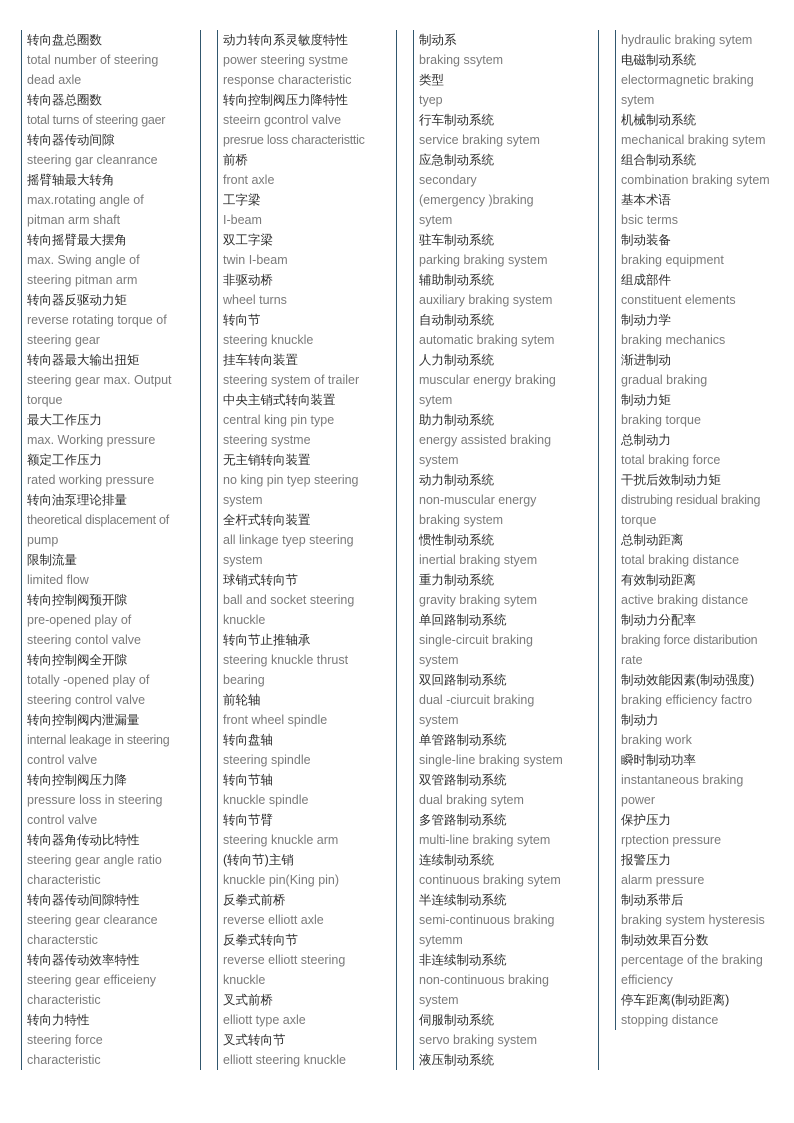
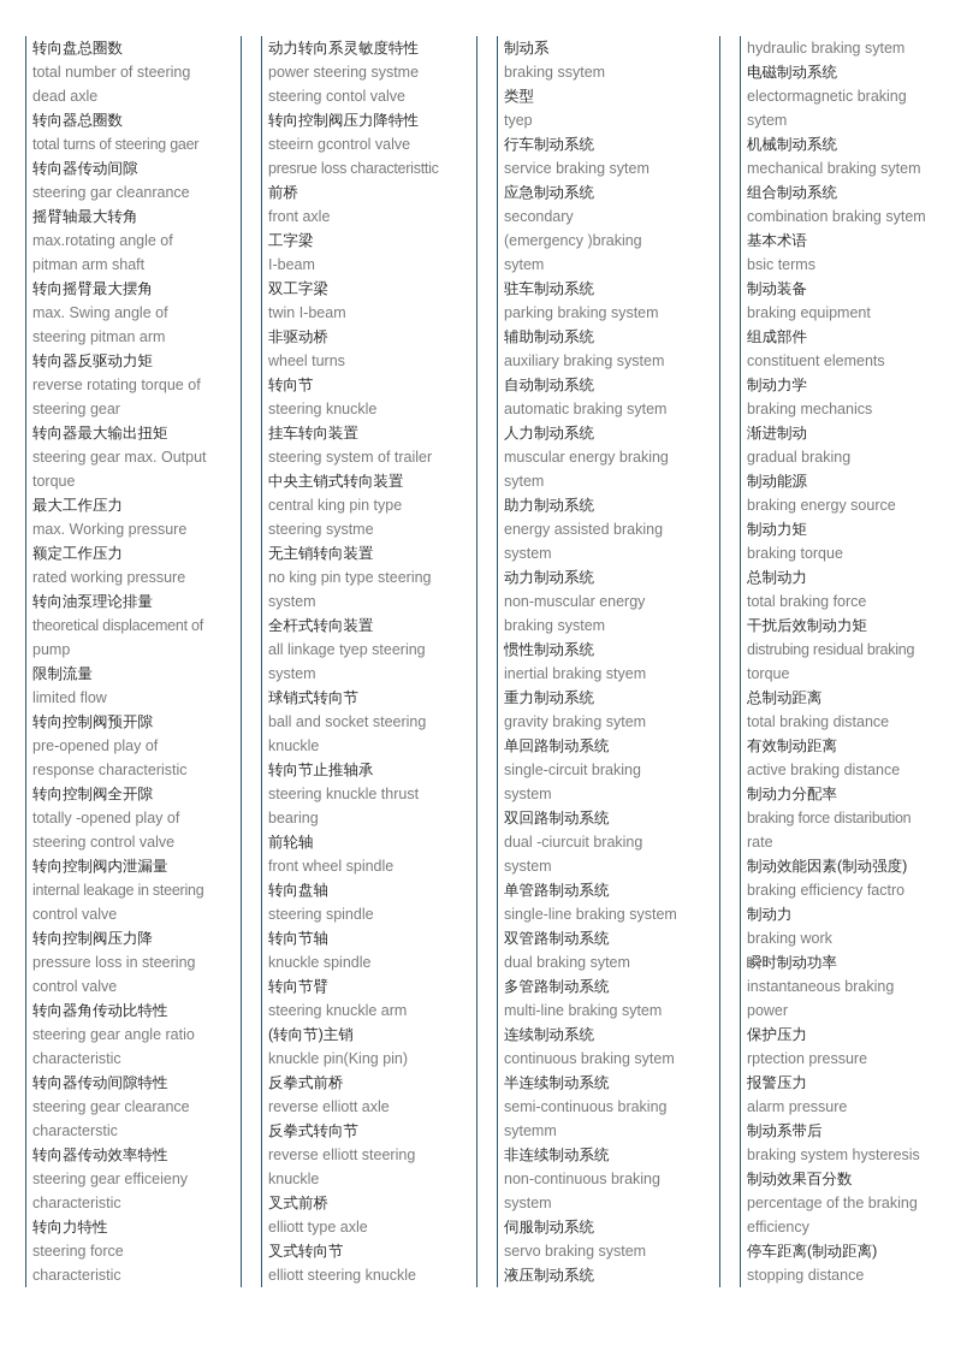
  转向盘总圈数
  total number of steering
  dead axle
  转向器总圈数
  total turns of steering gaer
  转向器传动间隙
  steering gar cleanrance
  摇臂轴最大转角
  max.rotating angle of
  pitman arm shaft
  转向摇臂最大摆角
  max. Swing angle of
  steering pitman arm
  转向器反驱动力矩
  reverse rotating torque of
  steering gear
  转向器最大输出扭矩
  steering gear max. Output
  torque
  最大工作压力
  max. Working pressure
  额定工作压力
  rated working pressure
  转向油泵理论排量
  theoretical displacement of
  pump
  限制流量
  limited flow
  转向控制阀预开隙
  pre-opened play of
- steering contol valve
+ response characteristic
  转向控制阀全开隙
  totally -opened play of
  steering control valve
  转向控制阀内泄漏量
  internal leakage in steering
  control valve
  转向控制阀压力降
  pressure loss in steering
  control valve
  转向器角传动比特性
  steering gear angle ratio
  characteristic
  转向器传动间隙特性
  steering gear clearance
  characterstic
  转向器传动效率特性
  steering gear efficeieny
  characteristic
  转向力特性
  steering force
  characteristic
  动力转向系灵敏度特性
  power steering systme
- response characteristic
+ steering contol valve
  转向控制阀压力降特性
  steeirn gcontrol valve
  presrue loss characteristtic
  前桥
  front axle
  工字梁
  I-beam
  双工字梁
  twin I-beam
  非驱动桥
  wheel turns
  转向节
  steering knuckle
  挂车转向装置
  steering system of trailer
  中央主销式转向装置
  central king pin type
  steering systme
  无主销转向装置
- no king pin tyep steering
+ no king pin type steering
  system
  全杆式转向装置
  all linkage tyep steering
  system
  球销式转向节
  ball and socket steering
  knuckle
  转向节止推轴承
  steering knuckle thrust
  bearing
  前轮轴
  front wheel spindle
  转向盘轴
  steering spindle
  转向节轴
  knuckle spindle
  转向节臂
  steering knuckle arm
  (转向节)主销
  knuckle pin(King pin)
  反拳式前桥
  reverse elliott axle
  反拳式转向节
  reverse elliott steering
  knuckle
  叉式前桥
  elliott type axle
  叉式转向节
  elliott steering knuckle
  制动系
  braking ssytem
  类型
  tyep
  行车制动系统
  service braking sytem
  应急制动系统
  secondary
  (emergency )braking
  sytem
  驻车制动系统
  parking braking system
  辅助制动系统
  auxiliary braking system
  自动制动系统
  automatic braking sytem
  人力制动系统
  muscular energy braking
  sytem
  助力制动系统
  energy assisted braking
  system
  动力制动系统
  non-muscular energy
  braking system
  惯性制动系统
  inertial braking styem
  重力制动系统
  gravity braking sytem
  单回路制动系统
  single-circuit braking
  system
  双回路制动系统
  dual -ciurcuit braking
  system
  单管路制动系统
  single-line braking system
  双管路制动系统
  dual braking sytem
  多管路制动系统
  multi-line braking sytem
  连续制动系统
  continuous braking sytem
  半连续制动系统
  semi-continuous braking
  sytemm
  非连续制动系统
  non-continuous braking
  system
  伺服制动系统
  servo braking system
  液压制动系统
  hydraulic braking sytem
  电磁制动系统
  electormagnetic braking
  sytem
  机械制动系统
  mechanical braking sytem
  组合制动系统
  combination braking sytem
  基本术语
  bsic terms
  制动装备
  braking equipment
  组成部件
  constituent elements
  制动力学
  braking mechanics
  渐进制动
  gradual braking
+ 制动能源
+ braking energy source
  制动力矩
  braking torque
  总制动力
  total braking force
  干扰后效制动力矩
  distrubing residual braking
  torque
  总制动距离
  total braking distance
  有效制动距离
  active braking distance
  制动力分配率
  braking force distaribution
  rate
  制动效能因素(制动强度)
  braking efficiency factro
  制动力
  braking work
  瞬时制动功率
  instantaneous braking
  power
  保护压力
  rptection pressure
  报警压力
  alarm pressure
  制动系带后
  braking system hysteresis
  制动效果百分数
  percentage of the braking
  efficiency
  停车距离(制动距离)
  stopping distance
